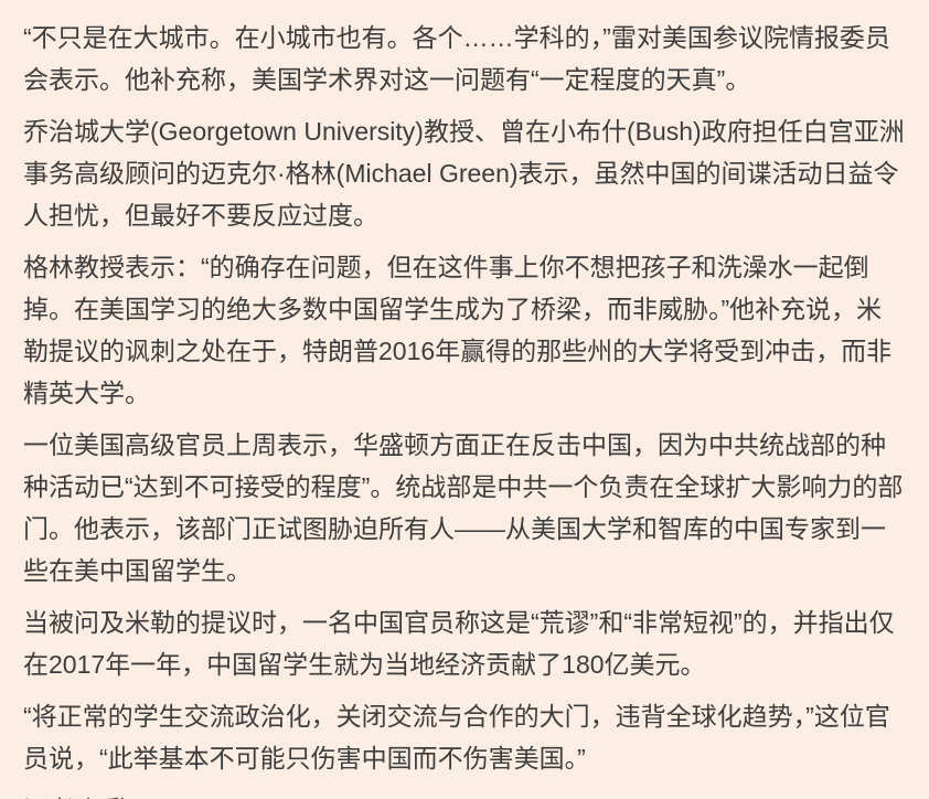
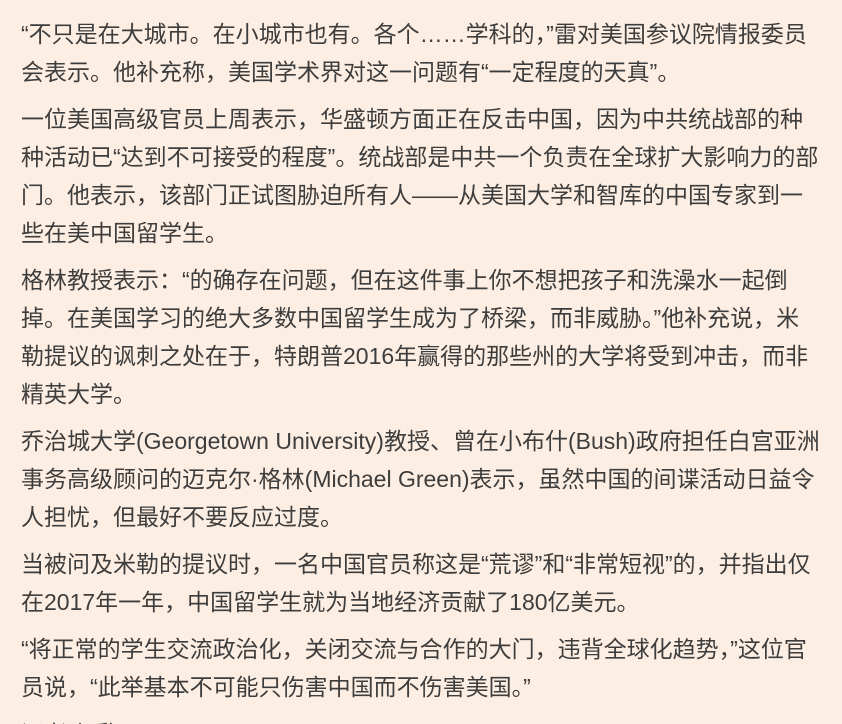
  “不只是在大城市。在小城市也有。各个……学科的，”雷对美国参议院情报委员会表示。他补充称，美国学术界对这一问题有“一定程度的天真”。
- 乔治城大学(Georgetown University)教授、曾在小布什(Bush)政府担任白宫亚洲事务高级顾问的迈克尔·格林(Michael Green)表示，虽然中国的间谍活动日益令人担忧，但最好不要反应过度。
+ 一位美国高级官员上周表示，华盛顿方面正在反击中国，因为中共统战部的种种活动已“达到不可接受的程度”。统战部是中共一个负责在全球扩大影响力的部门。他表示，该部门正试图胁迫所有人——从美国大学和智库的中国专家到一些在美中国留学生。
  格林教授表示：“的确存在问题，但在这件事上你不想把孩子和洗澡水一起倒掉。在美国学习的绝大多数中国留学生成为了桥梁，而非威胁。”他补充说，米勒提议的讽刺之处在于，特朗普2016年赢得的那些州的大学将受到冲击，而非精英大学。
- 一位美国高级官员上周表示，华盛顿方面正在反击中国，因为中共统战部的种种活动已“达到不可接受的程度”。统战部是中共一个负责在全球扩大影响力的部门。他表示，该部门正试图胁迫所有人——从美国大学和智库的中国专家到一些在美中国留学生。
+ 乔治城大学(Georgetown University)教授、曾在小布什(Bush)政府担任白宫亚洲事务高级顾问的迈克尔·格林(Michael Green)表示，虽然中国的间谍活动日益令人担忧，但最好不要反应过度。
  当被问及米勒的提议时，一名中国官员称这是“荒谬”和“非常短视”的，并指出仅在2017年一年，中国留学生就为当地经济贡献了180亿美元。
  “将正常的学生交流政治化，关闭交流与合作的大门，违背全球化趋势，”这位官员说，“此举基本不可能只伤害中国而不伤害美国。”
